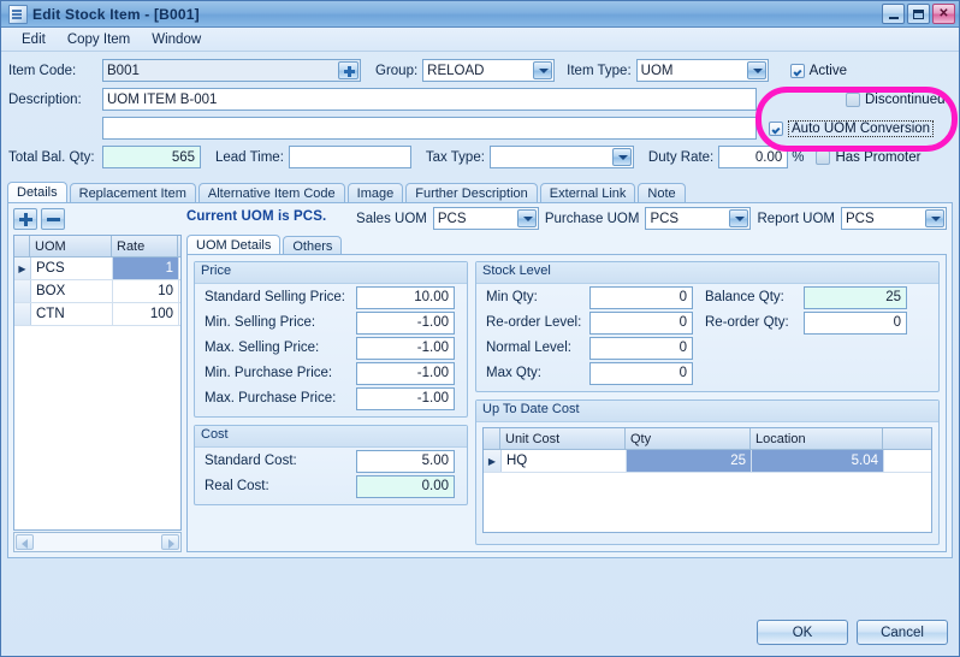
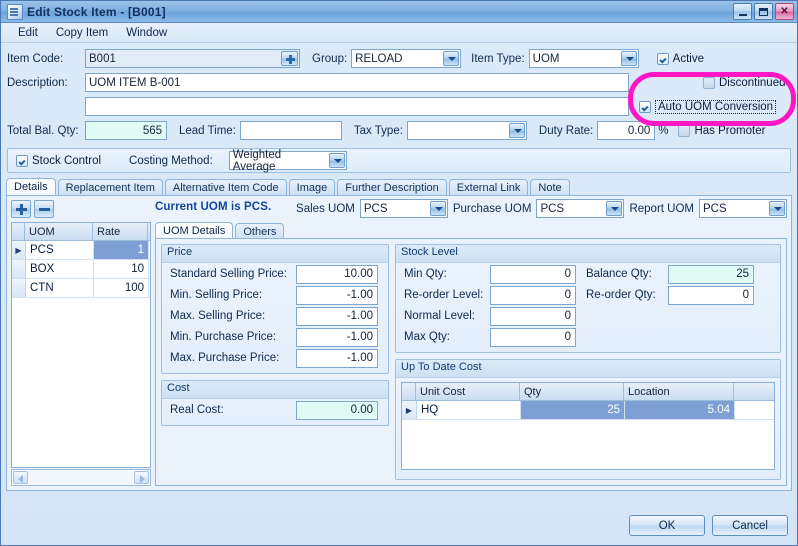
  Edit Stock Item - [B001]
  ✕
  Edit
  Copy Item
  Window
  Item Code:
  B001
  Group:
  RELOAD
  Item Type:
  UOM
  Active
  Description:
  UOM ITEM B-001
  Discontinued
  Auto UOM Conversion
  Total Bal. Qty:
  565
  Lead Time:
  Tax Type:
  Duty Rate:
  0.00
  %
  Has Promoter
+ Stock Control
+ Costing Method:
+ Weighted Average
  Details
  Replacement Item
  Alternative Item Code
  Image
  Further Description
  External Link
  Note
  Current UOM is PCS.
  Sales UOM
  PCS
  Purchase UOM
  PCS
  Report UOM
  PCS
  UOM
  Rate
  ▶
  PCS
  1
  BOX
  10
  CTN
  100
  UOM Details
  Others
  Price
  Standard Selling Price:
  10.00
  Min. Selling Price:
  -1.00
  Max. Selling Price:
  -1.00
  Min. Purchase Price:
  -1.00
  Max. Purchase Price:
  -1.00
  Cost
- Standard Cost:
- 5.00
  Real Cost:
  0.00
  Stock Level
  Min Qty:
  0
  Balance Qty:
  25
  Re-order Level:
  0
  Re-order Qty:
  0
  Normal Level:
  0
  Max Qty:
  0
  Up To Date Cost
  Unit Cost
  Qty
  Location
  ▶
  HQ
  25
  5.04
  OK
  Cancel
